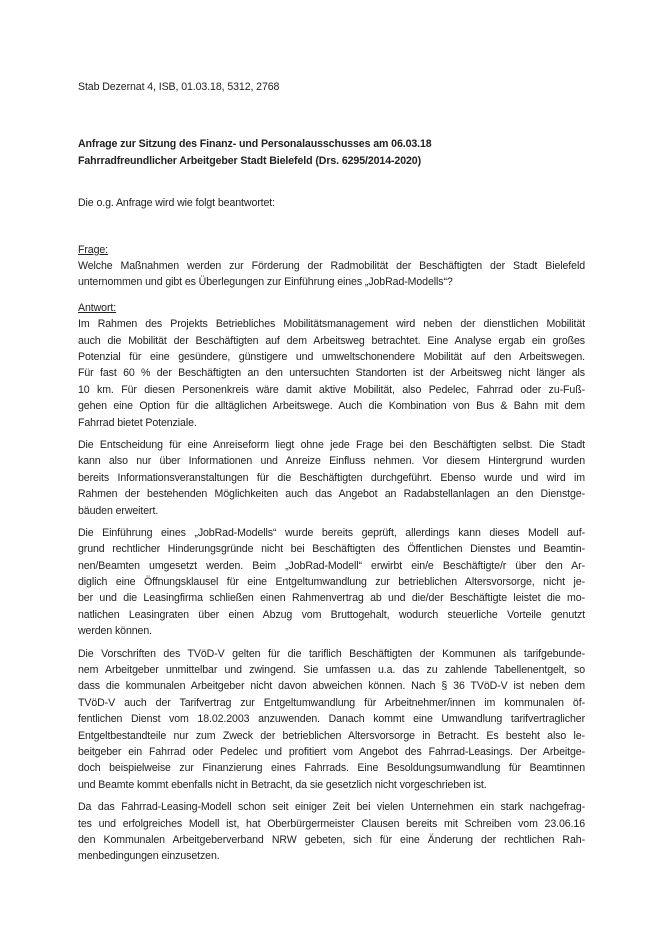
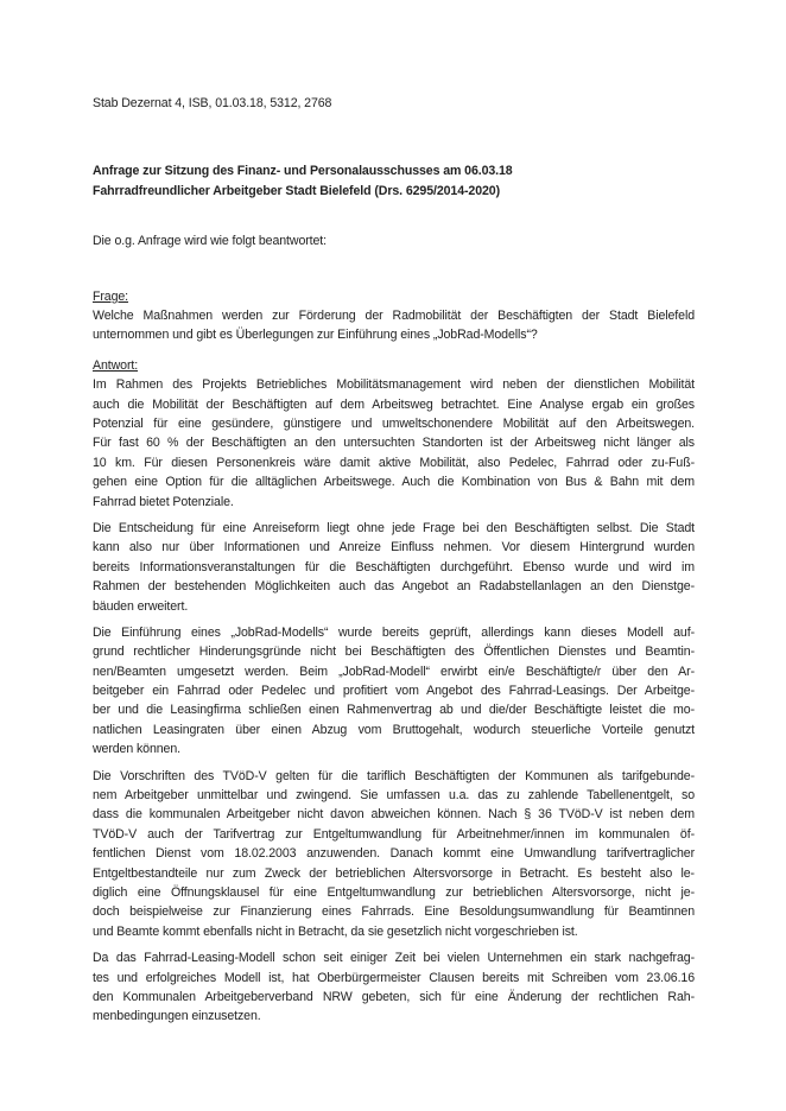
  Stab Dezernat 4, ISB, 01.03.18, 5312, 2768
  Anfrage zur Sitzung des Finanz- und Personalausschusses am 06.03.18
  Fahrradfreundlicher Arbeitgeber Stadt Bielefeld (Drs. 6295/2014-2020)
  Die o.g. Anfrage wird wie folgt beantwortet:
  Frage:
  Welche Maßnahmen werden zur Förderung der Radmobilität der Beschäftigten der Stadt Bielefeld
  unternommen und gibt es Überlegungen zur Einführung eines „JobRad-Modells“?
  Antwort:
  Im Rahmen des Projekts Betriebliches Mobilitätsmanagement wird neben der dienstlichen Mobilität
  auch die Mobilität der Beschäftigten auf dem Arbeitsweg betrachtet. Eine Analyse ergab ein großes
  Potenzial für eine gesündere, günstigere und umweltschonendere Mobilität auf den Arbeitswegen.
  Für fast 60 % der Beschäftigten an den untersuchten Standorten ist der Arbeitsweg nicht länger als
  10 km. Für diesen Personenkreis wäre damit aktive Mobilität, also Pedelec, Fahrrad oder zu-Fuß-
  gehen eine Option für die alltäglichen Arbeitswege. Auch die Kombination von Bus & Bahn mit dem
  Fahrrad bietet Potenziale.
  Die Entscheidung für eine Anreiseform liegt ohne jede Frage bei den Beschäftigten selbst. Die Stadt
  kann also nur über Informationen und Anreize Einfluss nehmen. Vor diesem Hintergrund wurden
  bereits Informationsveranstaltungen für die Beschäftigten durchgeführt. Ebenso wurde und wird im
  Rahmen der bestehenden Möglichkeiten auch das Angebot an Radabstellanlagen an den Dienstge-
  bäuden erweitert.
  Die Einführung eines „JobRad-Modells“ wurde bereits geprüft, allerdings kann dieses Modell auf-
  grund rechtlicher Hinderungsgründe nicht bei Beschäftigten des Öffentlichen Dienstes und Beamtin-
  nen/Beamten umgesetzt werden. Beim „JobRad-Modell“ erwirbt ein/e Beschäftigte/r über den Ar-
- diglich eine Öffnungsklausel für eine Entgeltumwandlung zur betrieblichen Altersvorsorge, nicht je-
+ beitgeber ein Fahrrad oder Pedelec und profitiert vom Angebot des Fahrrad-Leasings. Der Arbeitge-
  ber und die Leasingfirma schließen einen Rahmenvertrag ab und die/der Beschäftigte leistet die mo-
  natlichen Leasingraten über einen Abzug vom Bruttogehalt, wodurch steuerliche Vorteile genutzt
  werden können.
  Die Vorschriften des TVöD-V gelten für die tariflich Beschäftigten der Kommunen als tarifgebunde-
  nem Arbeitgeber unmittelbar und zwingend. Sie umfassen u.a. das zu zahlende Tabellenentgelt, so
  dass die kommunalen Arbeitgeber nicht davon abweichen können. Nach § 36 TVöD-V ist neben dem
  TVöD-V auch der Tarifvertrag zur Entgeltumwandlung für Arbeitnehmer/innen im kommunalen öf-
  fentlichen Dienst vom 18.02.2003 anzuwenden. Danach kommt eine Umwandlung tarifvertraglicher
  Entgeltbestandteile nur zum Zweck der betrieblichen Altersvorsorge in Betracht. Es besteht also le-
- beitgeber ein Fahrrad oder Pedelec und profitiert vom Angebot des Fahrrad-Leasings. Der Arbeitge-
+ diglich eine Öffnungsklausel für eine Entgeltumwandlung zur betrieblichen Altersvorsorge, nicht je-
  doch beispielweise zur Finanzierung eines Fahrrads. Eine Besoldungsumwandlung für Beamtinnen
  und Beamte kommt ebenfalls nicht in Betracht, da sie gesetzlich nicht vorgeschrieben ist.
  Da das Fahrrad-Leasing-Modell schon seit einiger Zeit bei vielen Unternehmen ein stark nachgefrag-
  tes und erfolgreiches Modell ist, hat Oberbürgermeister Clausen bereits mit Schreiben vom 23.06.16
  den Kommunalen Arbeitgeberverband NRW gebeten, sich für eine Änderung der rechtlichen Rah-
  menbedingungen einzusetzen.
